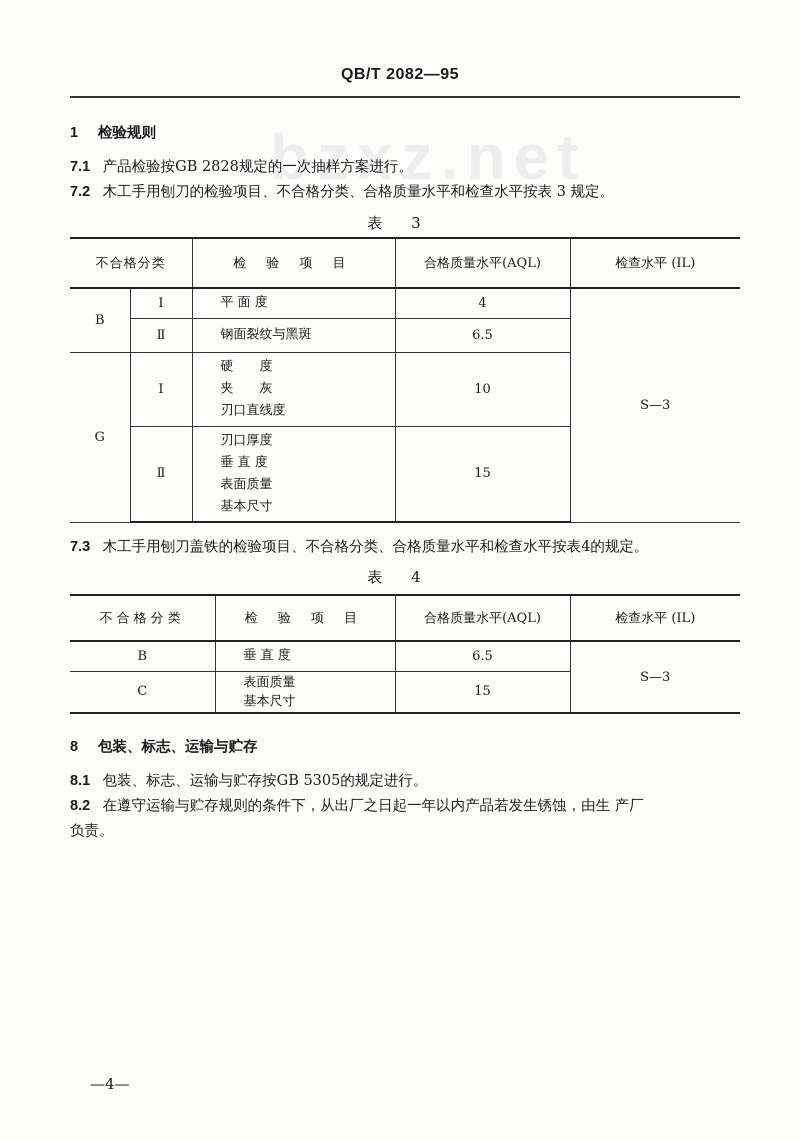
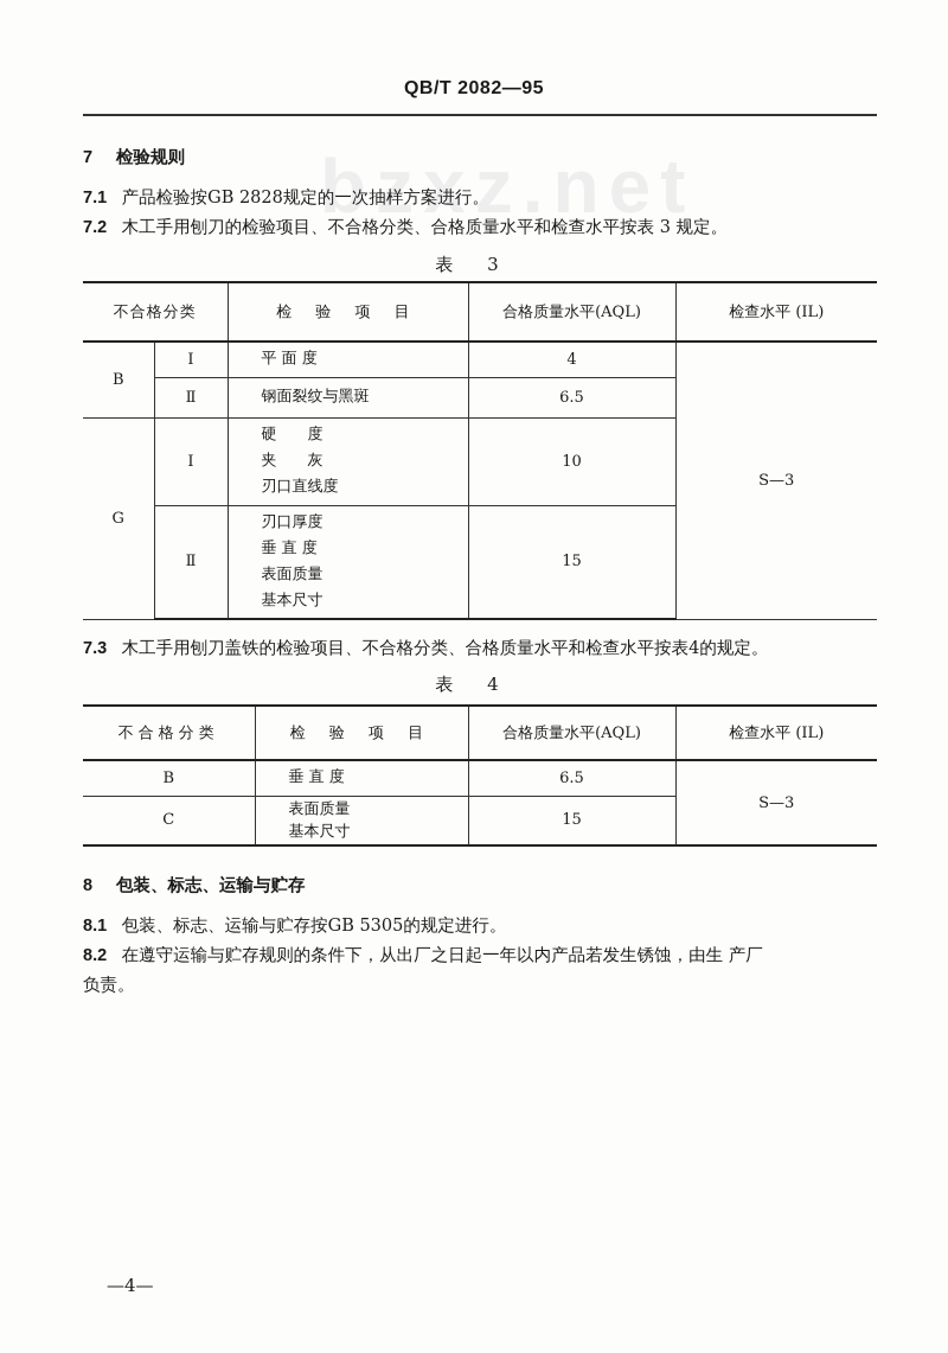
  bzxz.net
  QB/T 2082—95
- 1 检验规则
+ 7 检验规则
  7.1 产品检验按GB 2828规定的一次抽样方案进行。
  7.2 木工手用刨刀的检验项目、不合格分类、合格质量水平和检查水平按表 3 规定。
  表 3
  不合格分类	检 验 项 目	合格质量水平(AQL)	检查水平 (IL)
  B	Ⅰ	平 面 度	4	S—3
  Ⅱ	钢面裂纹与黑斑	6.5
  G	Ⅰ	硬 度 夹 灰 刃口直线度	10
  Ⅱ	刃口厚度 垂 直 度 表面质量 基本尺寸	15
  7.3 木工手用刨刀盖铁的检验项目、不合格分类、合格质量水平和检查水平按表4的规定。
  表 4
  不合格分类	检 验 项 目	合格质量水平(AQL)	检查水平 (IL)
  B	垂 直 度	6.5	S—3
  C	表面质量 基本尺寸	15
  8 包装、标志、运输与贮存
  8.1 包装、标志、运输与贮存按GB 5305的规定进行。
  8.2 在遵守运输与贮存规则的条件下，从出厂之日起一年以内产品若发生锈蚀，由生 产厂
  负责。
  —4—
